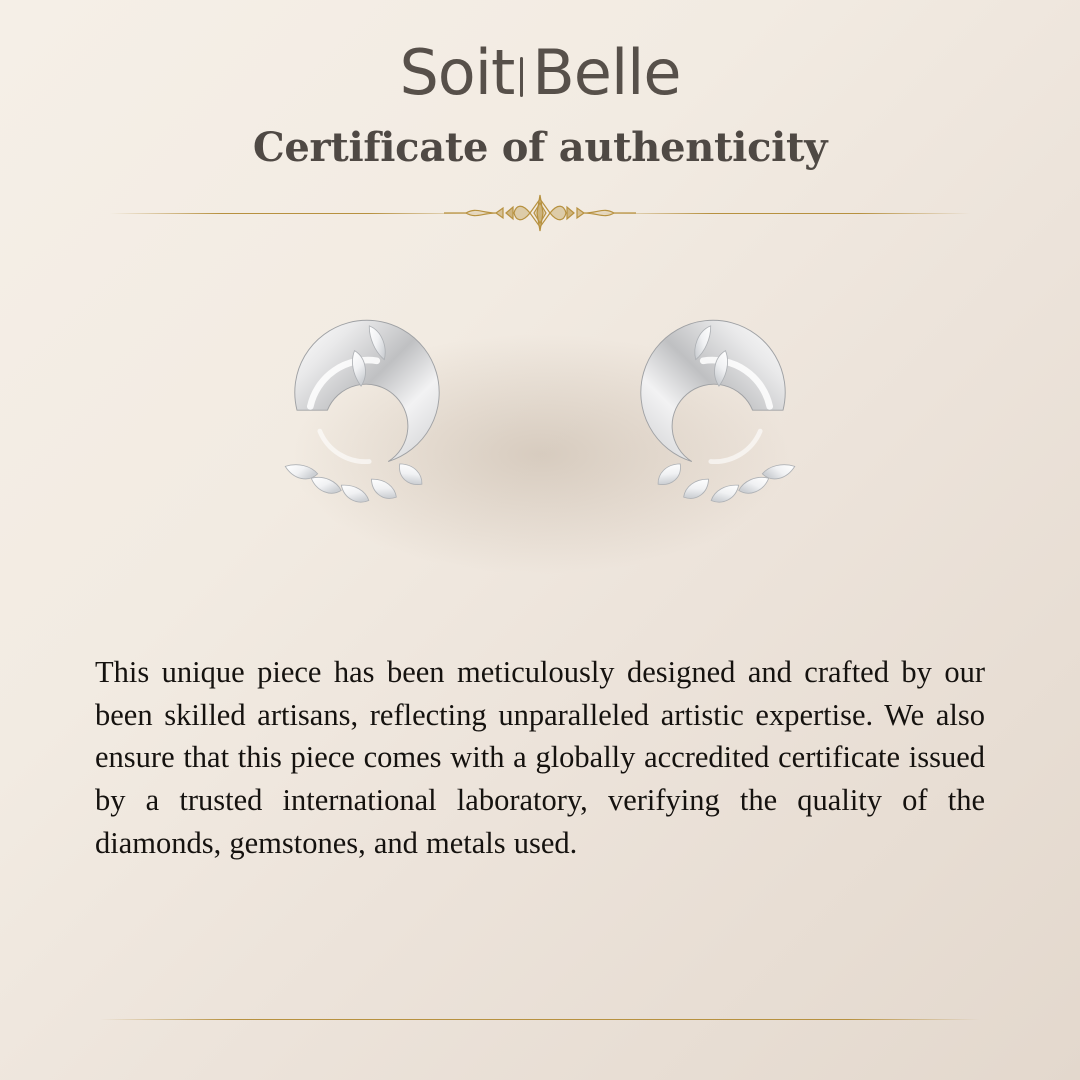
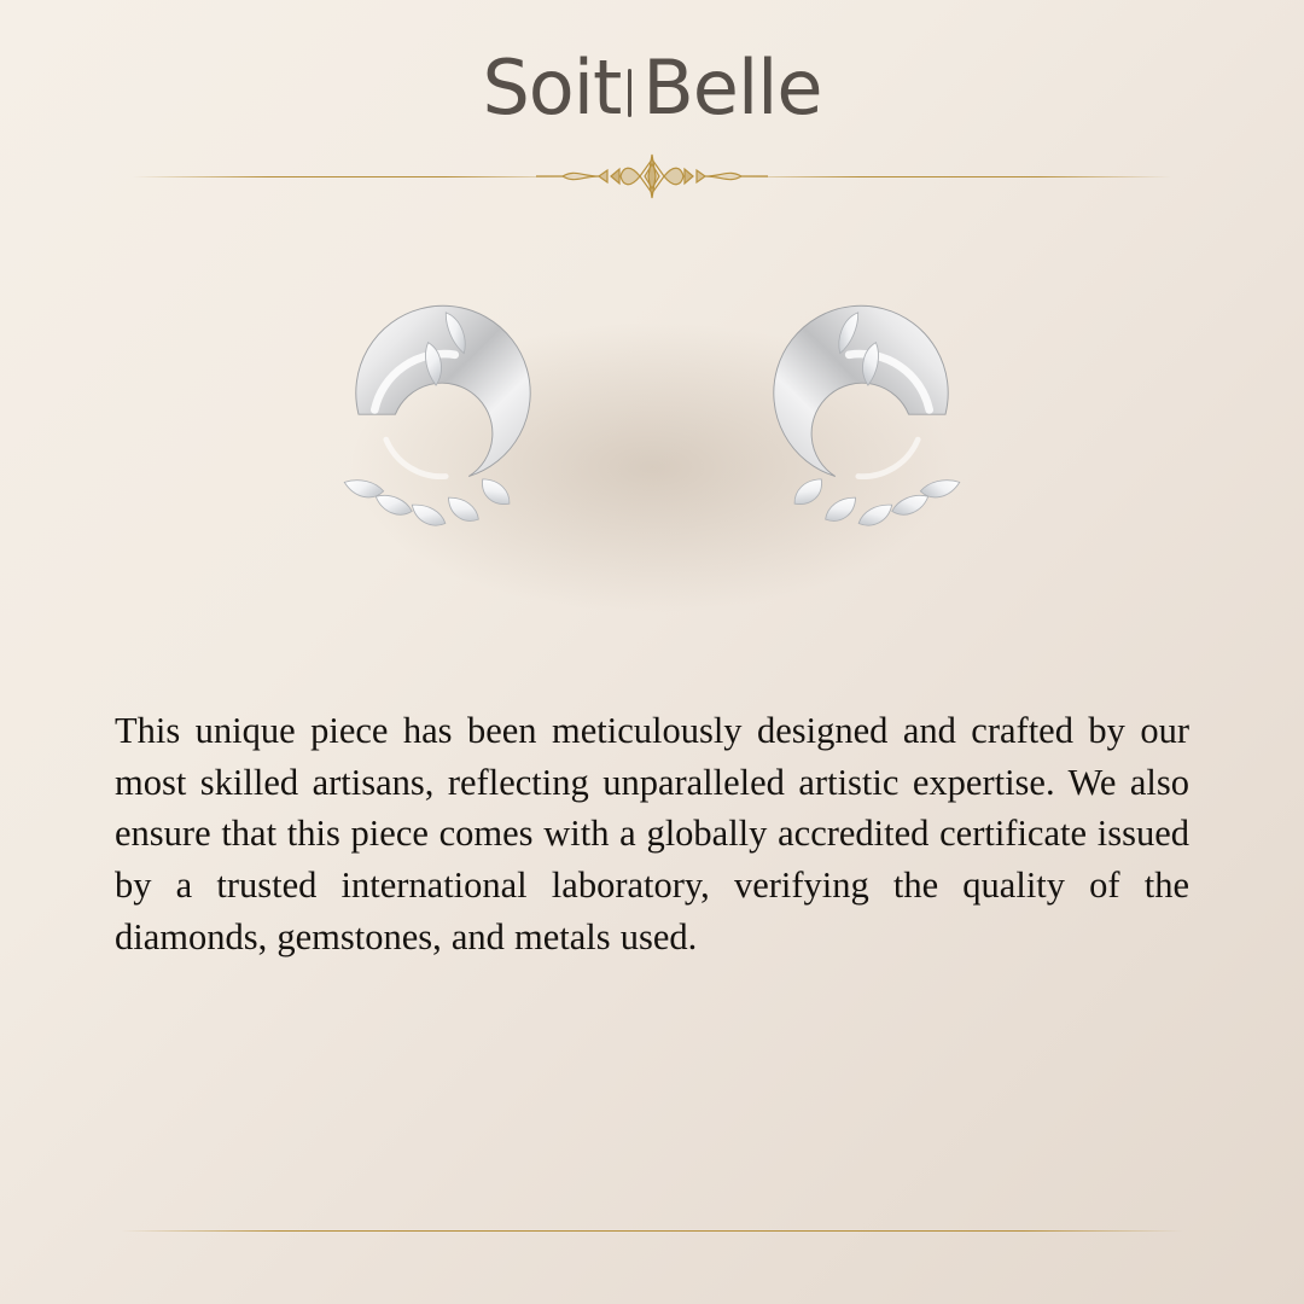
  Soit
  Belle
- Certificate of authenticity
- This unique piece has been meticulously designed and crafted by our been skilled artisans, reflecting unparalleled artistic expertise. We also ensure that this piece comes with a globally accredited certificate issued by a trusted international laboratory, verifying the quality of the diamonds, gemstones, and metals used.
+ This unique piece has been meticulously designed and crafted by our most skilled artisans, reflecting unparalleled artistic expertise. We also ensure that this piece comes with a globally accredited certificate issued by a trusted international laboratory, verifying the quality of the diamonds, gemstones, and metals used.
